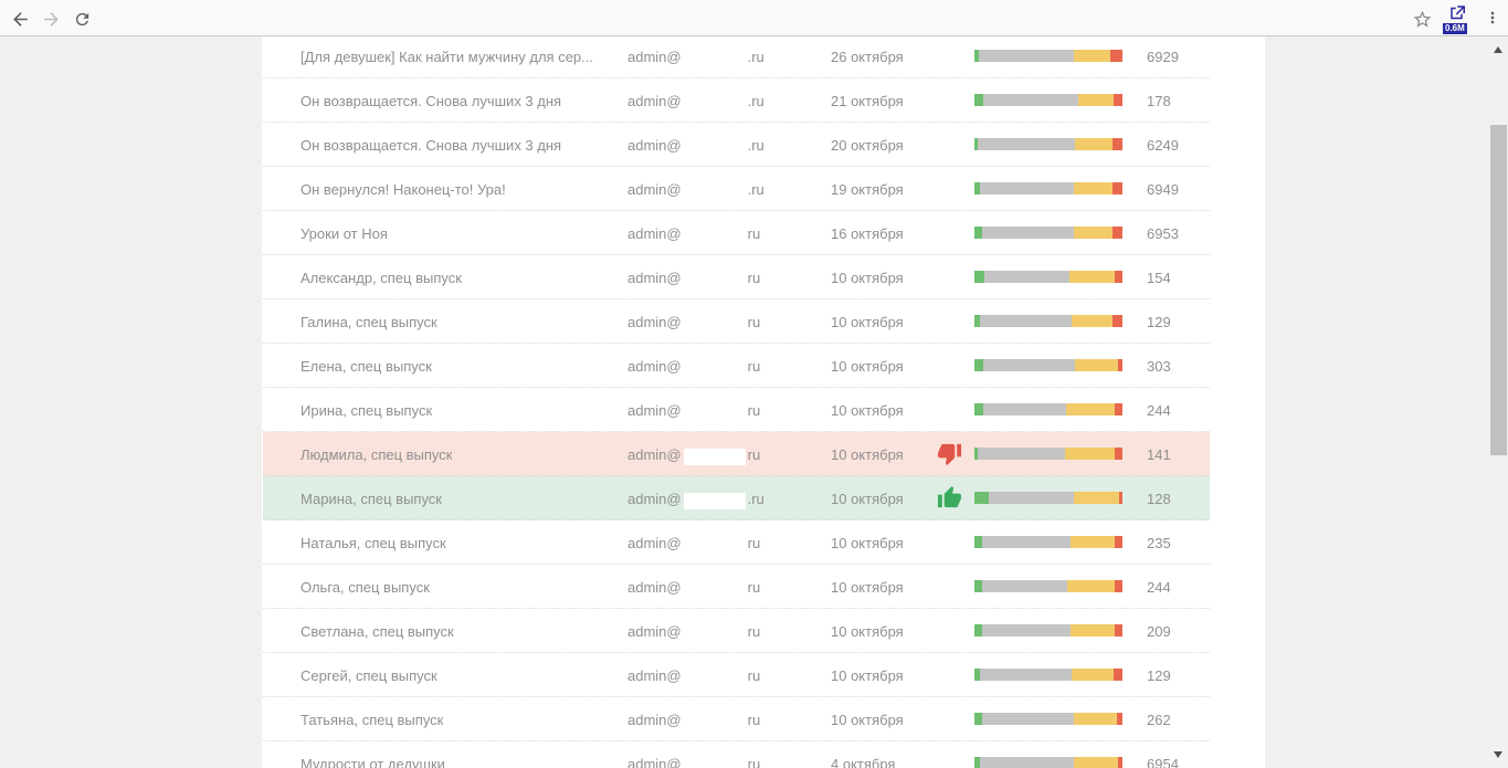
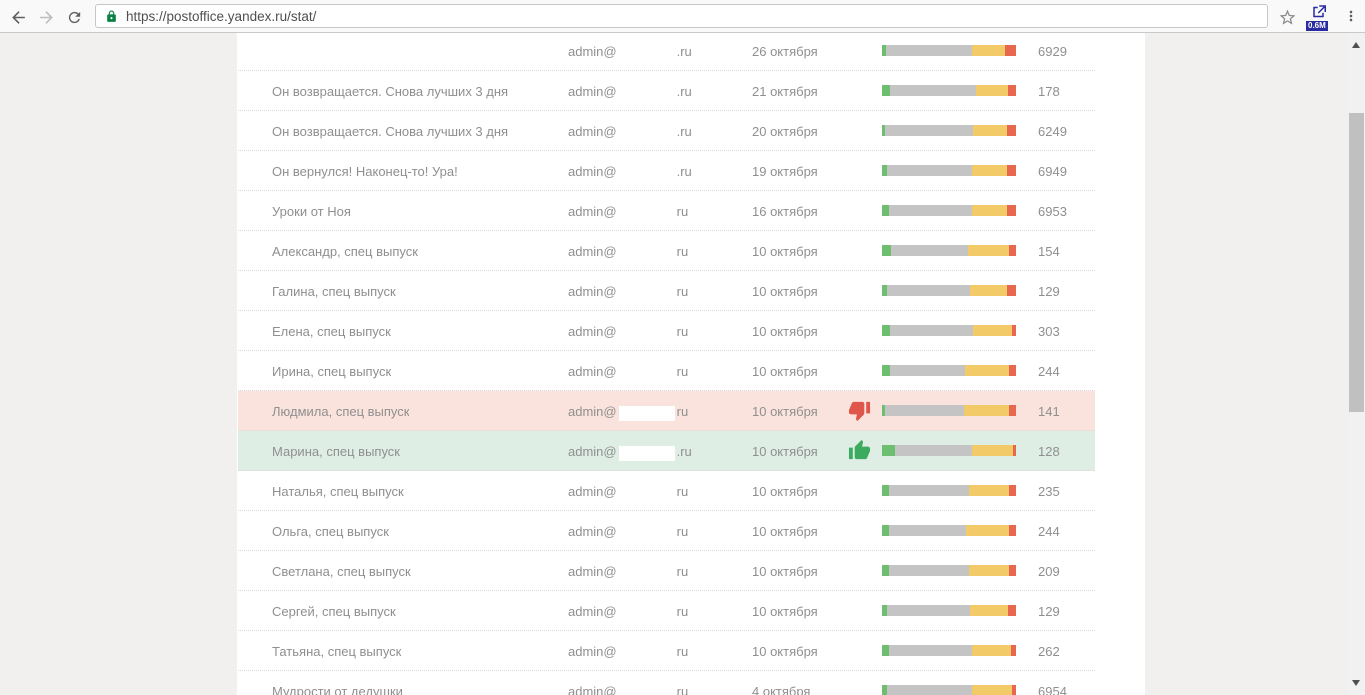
+ https://postoffice.yandex.ru/stat/
  0.6M
- [Для девушек] Как найти мужчину для сер...
  admin@ .ru
  26 октября
  6929
  Он возвращается. Снова лучших 3 дня
  admin@ .ru
  21 октября
  178
  Он возвращается. Снова лучших 3 дня
  admin@ .ru
  20 октября
  6249
  Он вернулся! Наконец-то! Ура!
  admin@ .ru
  19 октября
  6949
  Уроки от Ноя
  admin@ ru
  16 октября
  6953
  Александр, спец выпуск
  admin@ ru
  10 октября
  154
  Галина, спец выпуск
  admin@ ru
  10 октября
  129
  Елена, спец выпуск
  admin@ ru
  10 октября
  303
  Ирина, спец выпуск
  admin@ ru
  10 октября
  244
  Людмила, спец выпуск
  admin@ ru
  10 октября
  141
  Марина, спец выпуск
  admin@ .ru
  10 октября
  128
  Наталья, спец выпуск
  admin@ ru
  10 октября
  235
  Ольга, спец выпуск
  admin@ ru
  10 октября
  244
  Светлана, спец выпуск
  admin@ ru
  10 октября
  209
  Сергей, спец выпуск
  admin@ ru
  10 октября
  129
  Татьяна, спец выпуск
  admin@ ru
  10 октября
  262
  Мудрости от дедушки
  admin@ ru
  4 октября
  6954
